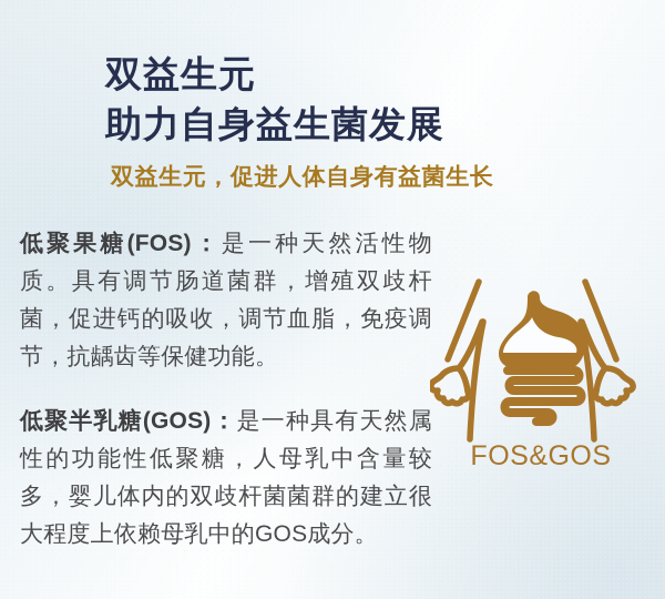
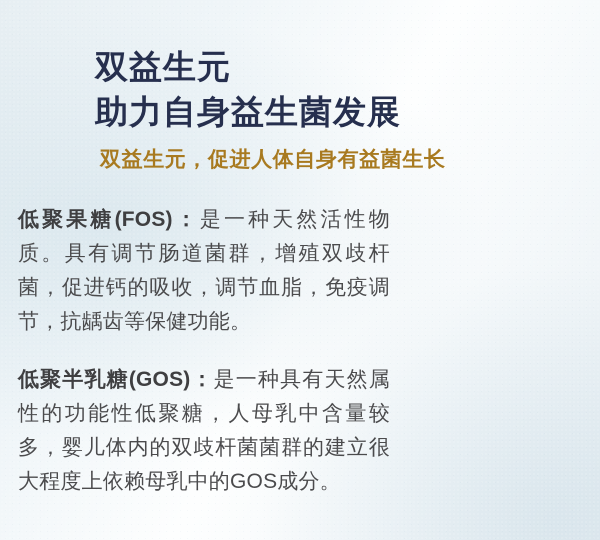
  双益生元
  助力自身益生菌发展
  双益生元，促进人体自身有益菌生长
  低聚果糖(FOS)：是一种天然活性物质。具有调节肠道菌群，增殖双歧杆菌，促进钙的吸收，调节血脂，免疫调节，抗龋齿等保健功能。
  低聚半乳糖(GOS)：是一种具有天然属性的功能性低聚糖，人母乳中含量较多，婴儿体内的双歧杆菌菌群的建立很大程度上依赖母乳中的GOS成分。
- FOS&GOS
